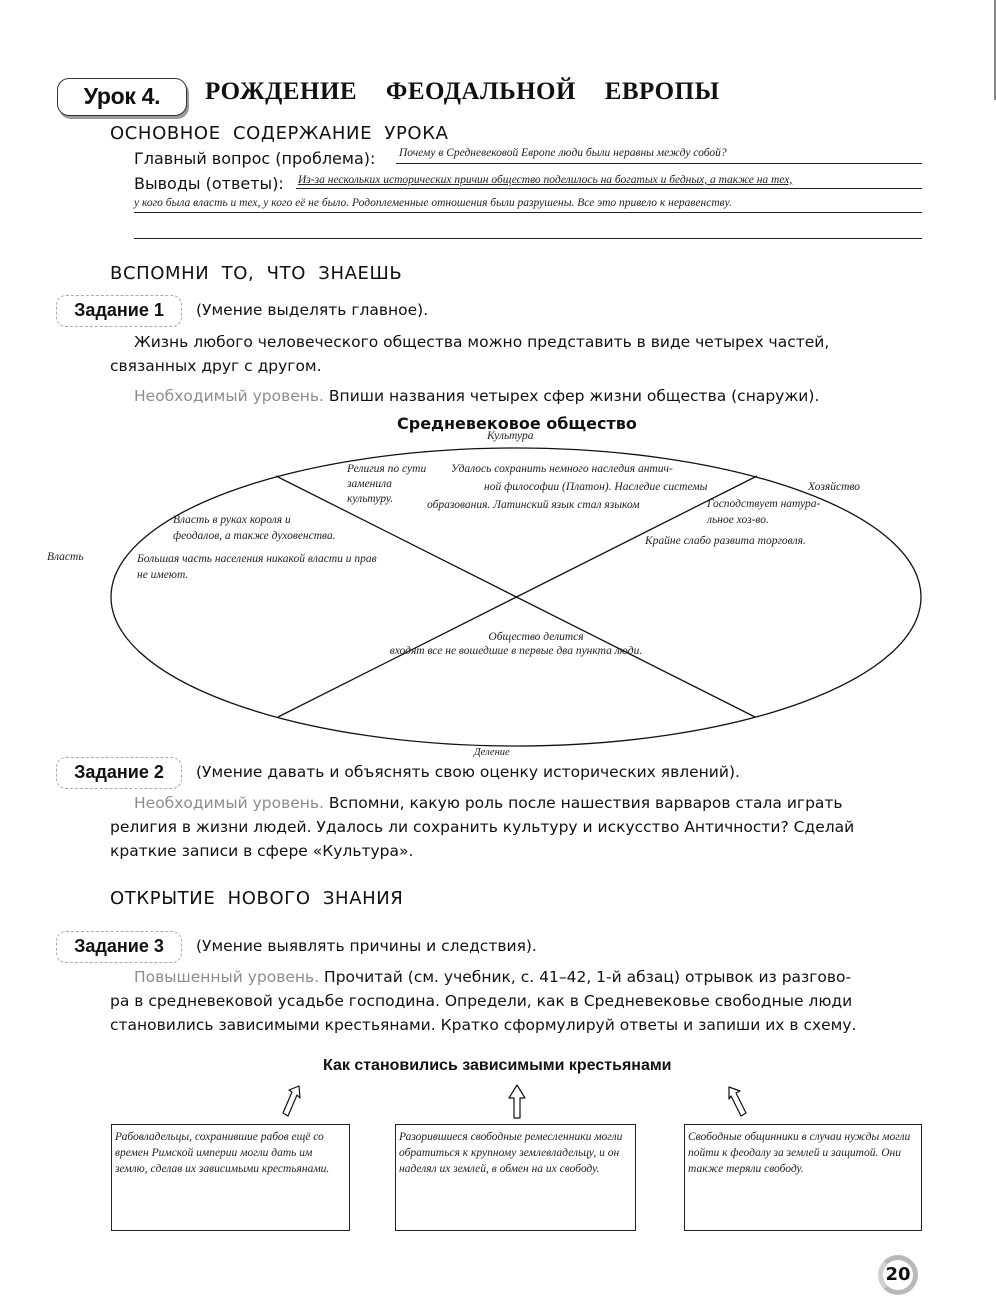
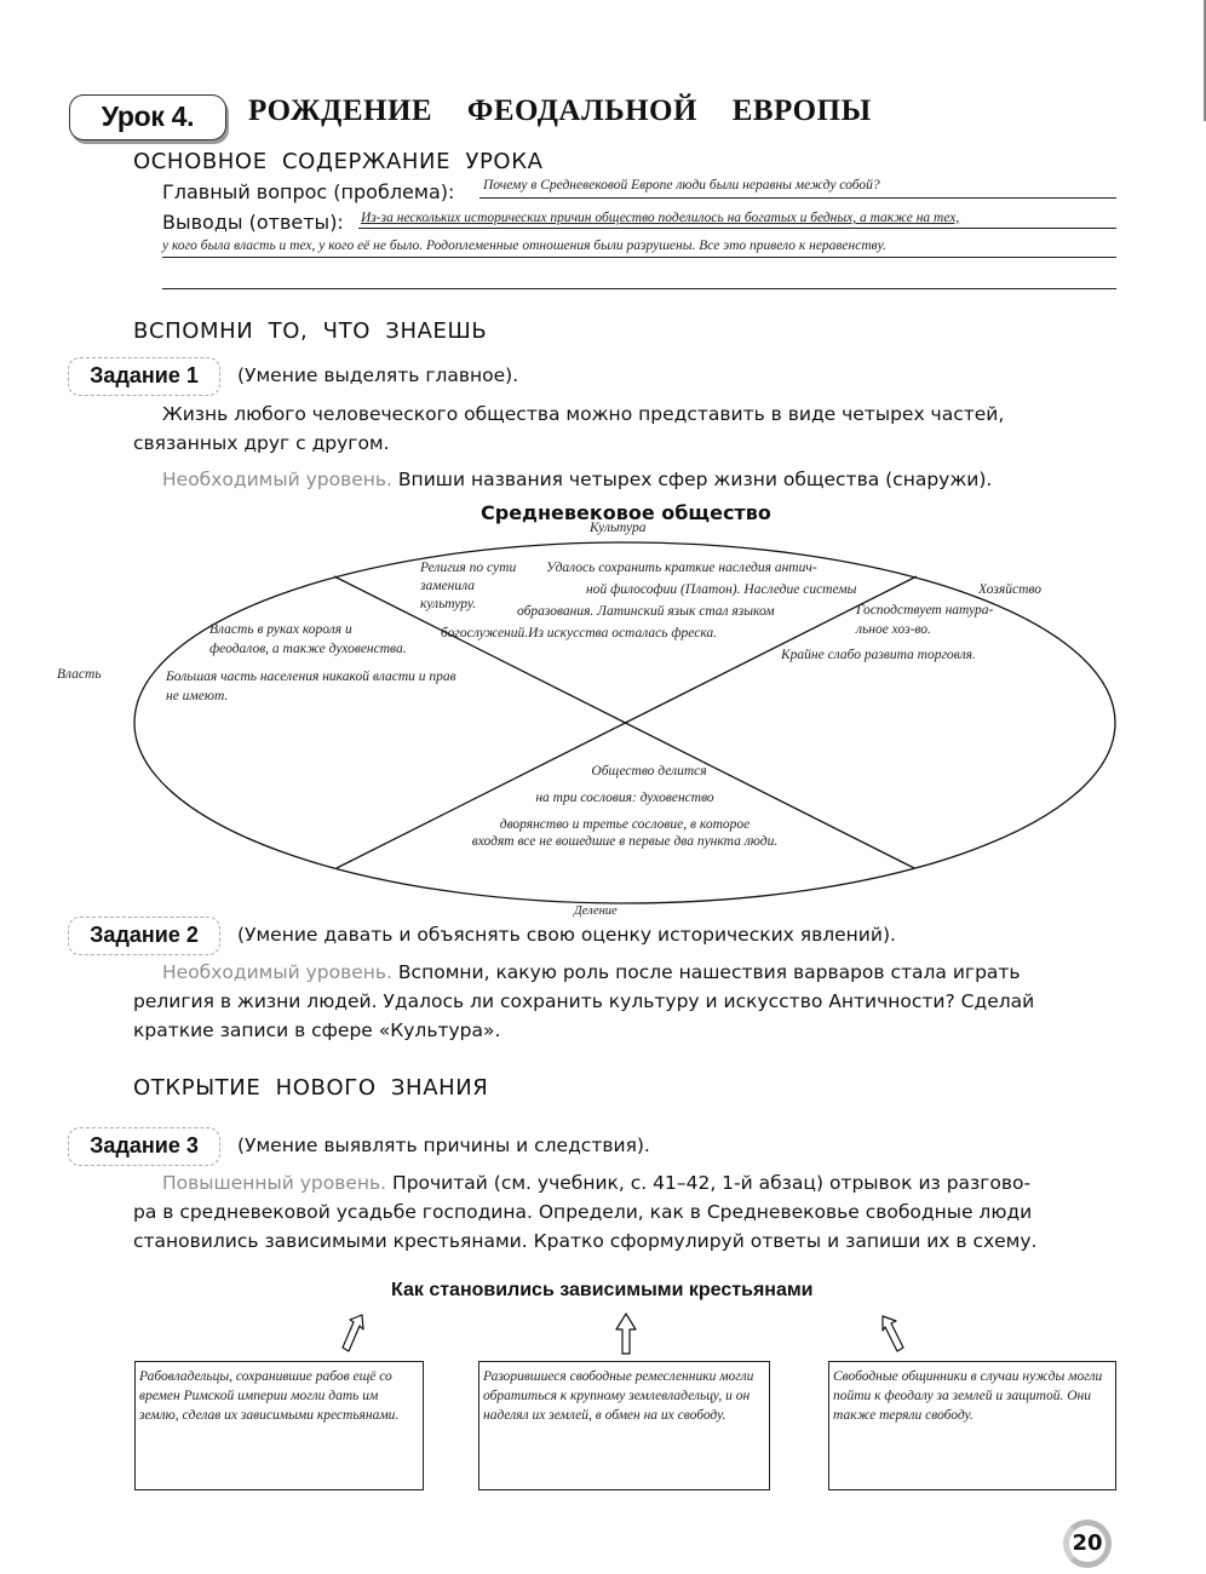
  Урок 4.
  РОЖДЕНИЕ ФЕОДАЛЬНОЙ ЕВРОПЫ
  ОСНОВНОЕ СОДЕРЖАНИЕ УРОКА
  Главный вопрос (проблема):
  Почему в Средневековой Европе люди были неравны между собой?
  Выводы (ответы):
  Из-за нескольких исторических причин общество поделилось на богатых и бедных, а также на тех,
  у кого была власть и тех, у кого её не было. Родоплеменные отношения были разрушены. Все это привело к неравенству.
  ВСПОМНИ ТО, ЧТО ЗНАЕШЬ
  Задание 1
  (Умение выделять главное).
  Жизнь любого человеческого общества можно представить в виде четырех частей,
  связанных друг с другом.
  Необходимый уровень. Впиши названия четырех сфер жизни общества (снаружи).
  Средневековое общество
  Культура
  Хозяйство
  Власть
  Деление
  Религия по сути
  заменила
  культуру.
- Удалось сохранить немного наследия антич-
+ Удалось сохранить краткие наследия антич-
  ной философии (Платон). Наследие системы
  образования. Латинский язык стал языком
+ богослужений.Из искусства осталась фреска.
  Господствует натура-
  льное хоз-во.
  Крайне слабо развита торговля.
  Власть в руках короля и
  феодалов, а также духовенства.
  Большая часть населения никакой власти и прав
  не имеют.
  Общество делится
+ на три сословия: духовенство
+ дворянство и третье сословие, в которое
  входят все не вошедшие в первые два пункта люди.
  Задание 2
  (Умение давать и объяснять свою оценку исторических явлений).
  Необходимый уровень. Вспомни, какую роль после нашествия варваров стала играть
  религия в жизни людей. Удалось ли сохранить культуру и искусство Античности? Сделай
  краткие записи в сфере «Культура».
  ОТКРЫТИЕ НОВОГО ЗНАНИЯ
  Задание 3
  (Умение выявлять причины и следствия).
  Повышенный уровень. Прочитай (см. учебник, с. 41–42, 1-й абзац) отрывок из разгово-
  ра в средневековой усадьбе господина. Определи, как в Средневековье свободные люди
  становились зависимыми крестьянами. Кратко сформулируй ответы и запиши их в схему.
  Как становились зависимыми крестьянами
  Рабовладельцы, сохранившие рабов ещё со времен Римской империи могли дать им землю, сделав их зависимыми крестьянами.
  Разорившиеся свободные ремесленники могли обратиться к крупному землевладельцу, и он наделял их землей, в обмен на их свободу.
  Свободные общинники в случаи нужды могли пойти к феодалу за землей и защитой. Они также теряли свободу.
  20
